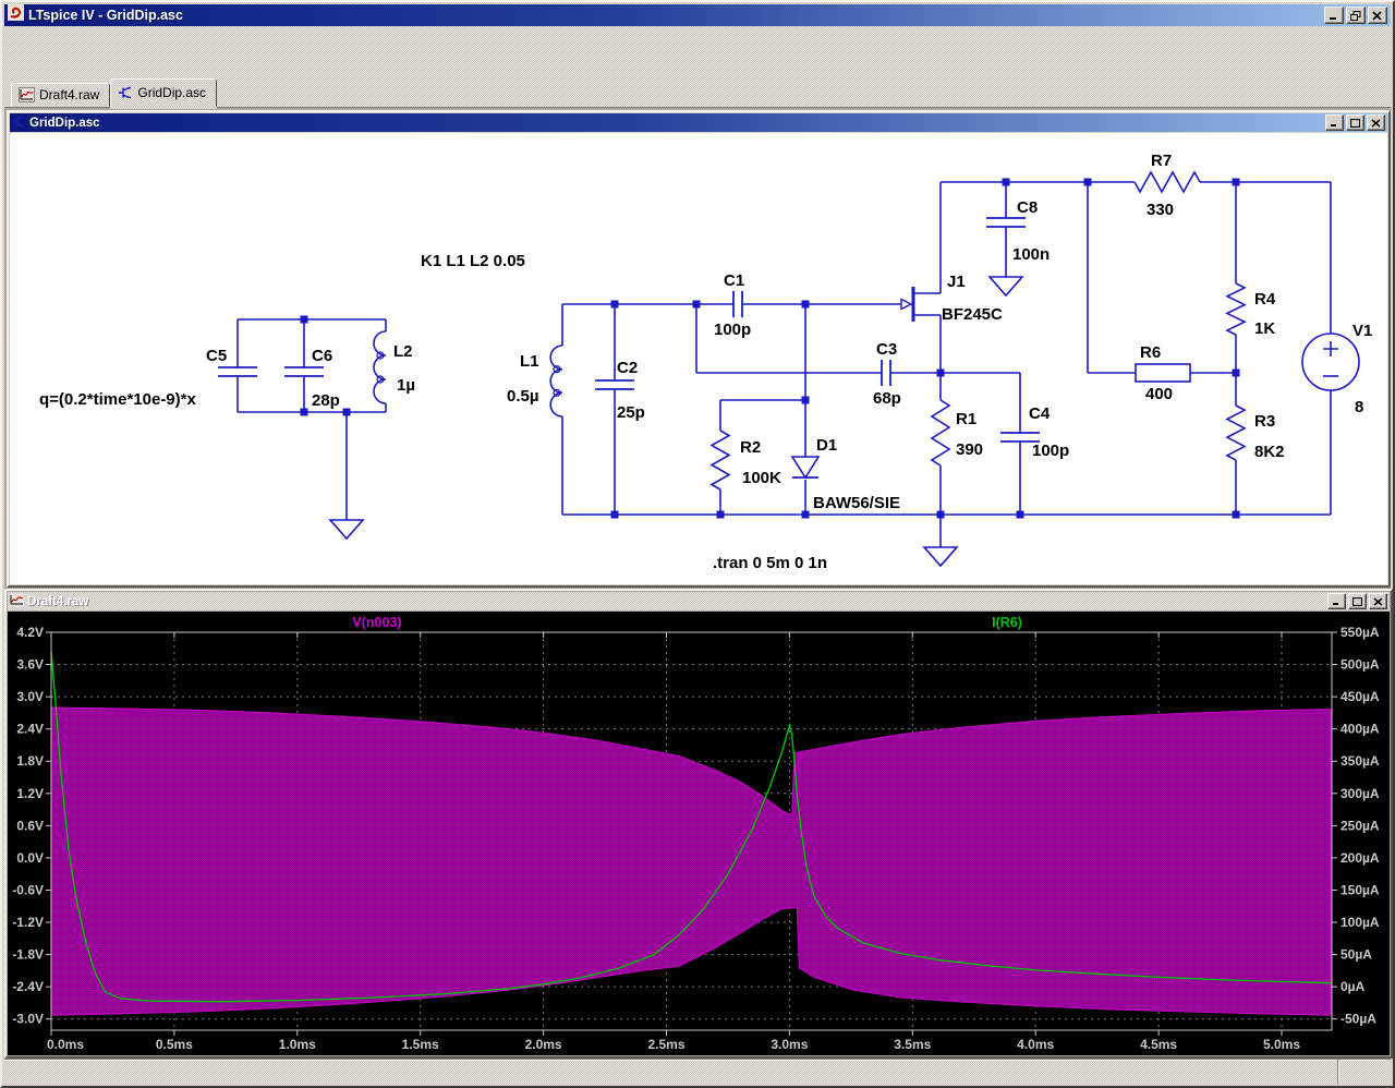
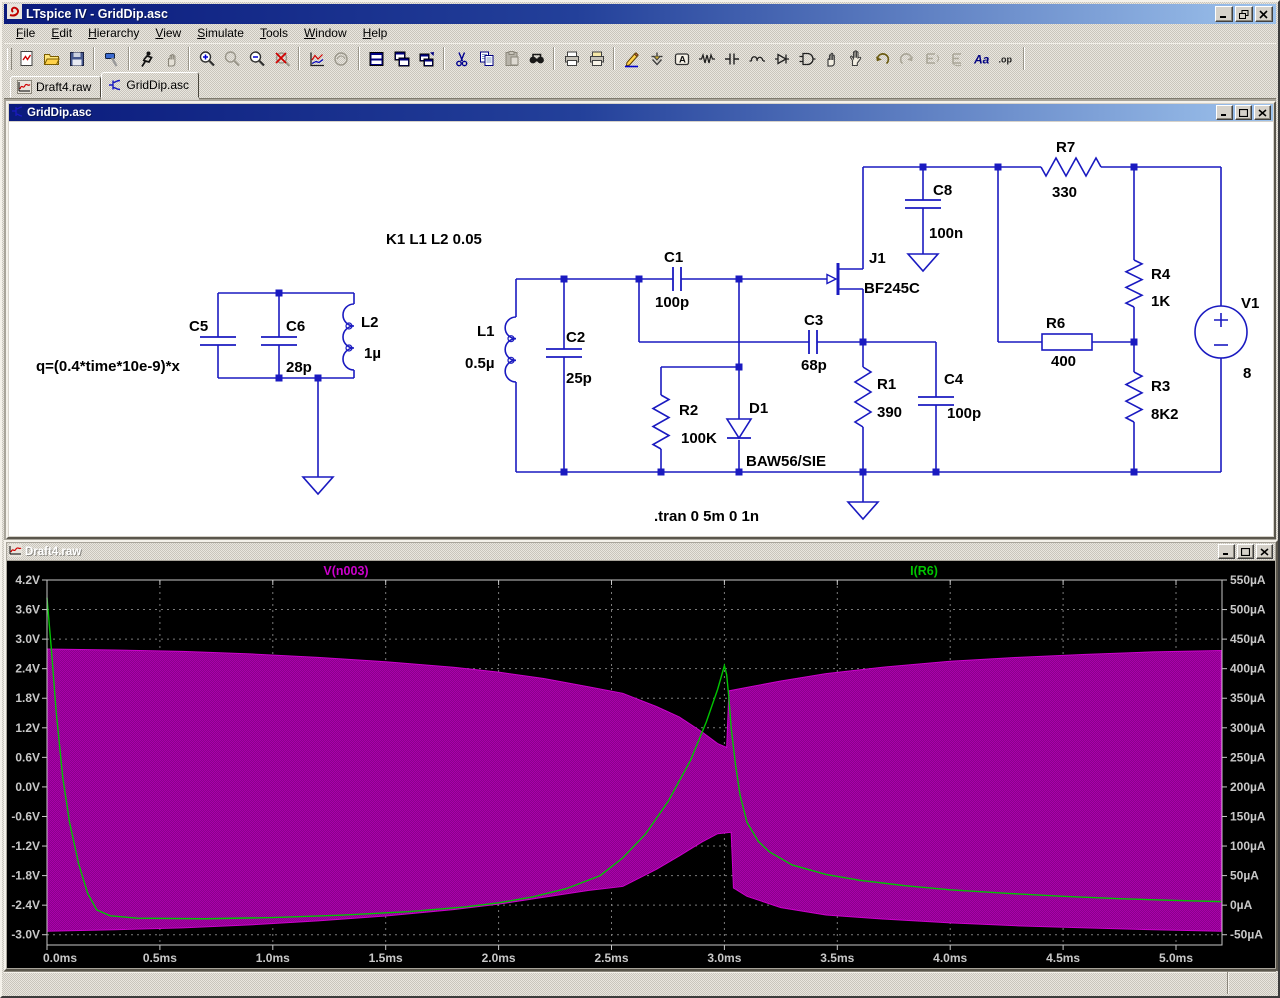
  LTspice IV - GridDip.asc
+ File
+ Edit
+ Hierarchy
+ View
+ Simulate
+ Tools
+ Window
+ Help
+ A
+ Aa
+ .op
  Draft4.raw
  GridDip.asc
  GridDip.asc
  C5
  C6
  28p
  L2
  1µ
  L1
  0.5µ
  C2
  25p
  C1
  100p
  C3
  68p
  R2
  100K
  D1
  BAW56/SIE
  J1
  BF245C
  C8
  100n
  R7
  330
  R6
  400
  R4
  1K
  R3
  8K2
  R1
  390
  C4
  100p
  V1
  8
  K1 L1 L2 0.05
- q=(0.2*time*10e-9)*x
+ q=(0.4*time*10e-9)*x
  .tran 0 5m 0 1n
  Draft4.raw
  4.2V
  550µA
  3.6V
  500µA
  3.0V
  450µA
  2.4V
  400µA
  1.8V
  350µA
  1.2V
  300µA
  0.6V
  250µA
  0.0V
  200µA
  -0.6V
  150µA
  -1.2V
  100µA
  -1.8V
  50µA
  -2.4V
  0µA
  -3.0V
  -50µA
  0.0ms
  0.5ms
  1.0ms
  1.5ms
  2.0ms
  2.5ms
  3.0ms
  3.5ms
  4.0ms
  4.5ms
  5.0ms
  V(n003)
  I(R6)
